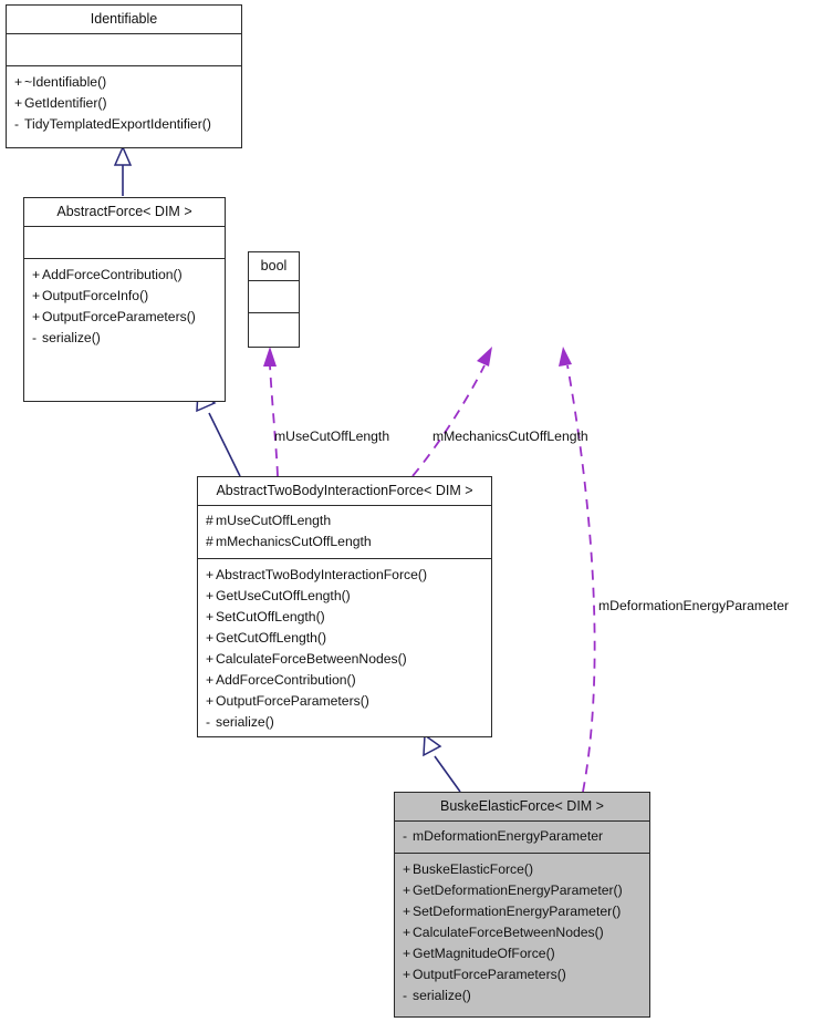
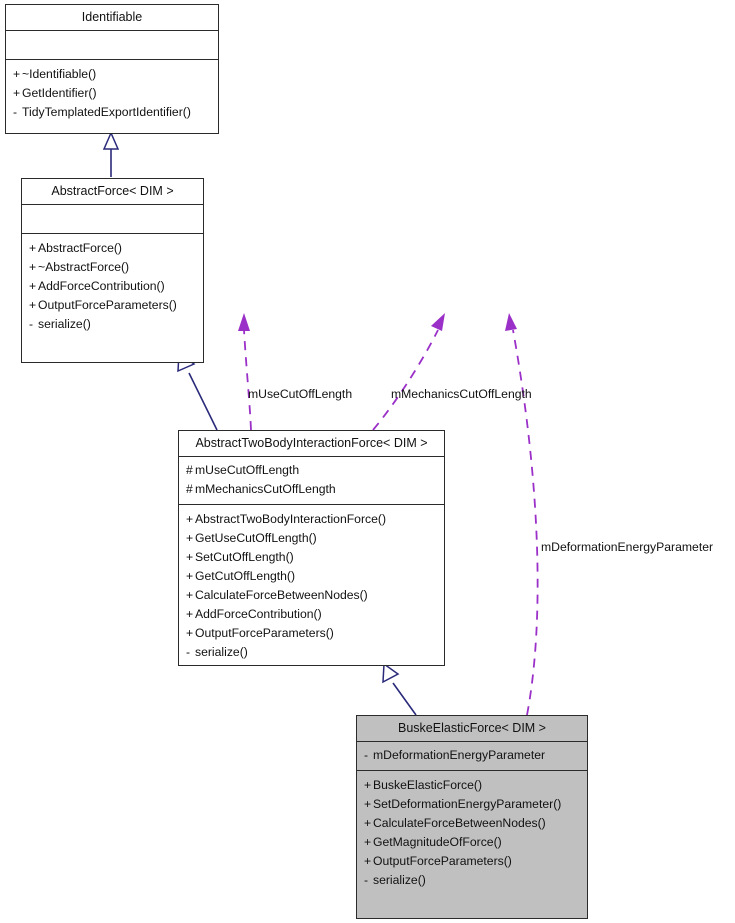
  Identifiable
  + ~Identifiable()
  + GetIdentifier()
  - TidyTemplatedExportIdentifier()
  AbstractForce< DIM >
+ + AbstractForce()
+ + ~AbstractForce()
  + AddForceContribution()
- + OutputForceInfo()
  + OutputForceParameters()
  - serialize()
- bool
  AbstractTwoBodyInteractionForce< DIM >
  # mUseCutOffLength
  # mMechanicsCutOffLength
  + AbstractTwoBodyInteractionForce()
  + GetUseCutOffLength()
  + SetCutOffLength()
  + GetCutOffLength()
  + CalculateForceBetweenNodes()
  + AddForceContribution()
  + OutputForceParameters()
  - serialize()
  BuskeElasticForce< DIM >
  - mDeformationEnergyParameter
  + BuskeElasticForce()
- + GetDeformationEnergyParameter()
  + SetDeformationEnergyParameter()
  + CalculateForceBetweenNodes()
  + GetMagnitudeOfForce()
  + OutputForceParameters()
  - serialize()
  mUseCutOffLength
  mMechanicsCutOffLength
  mDeformationEnergyParameter
